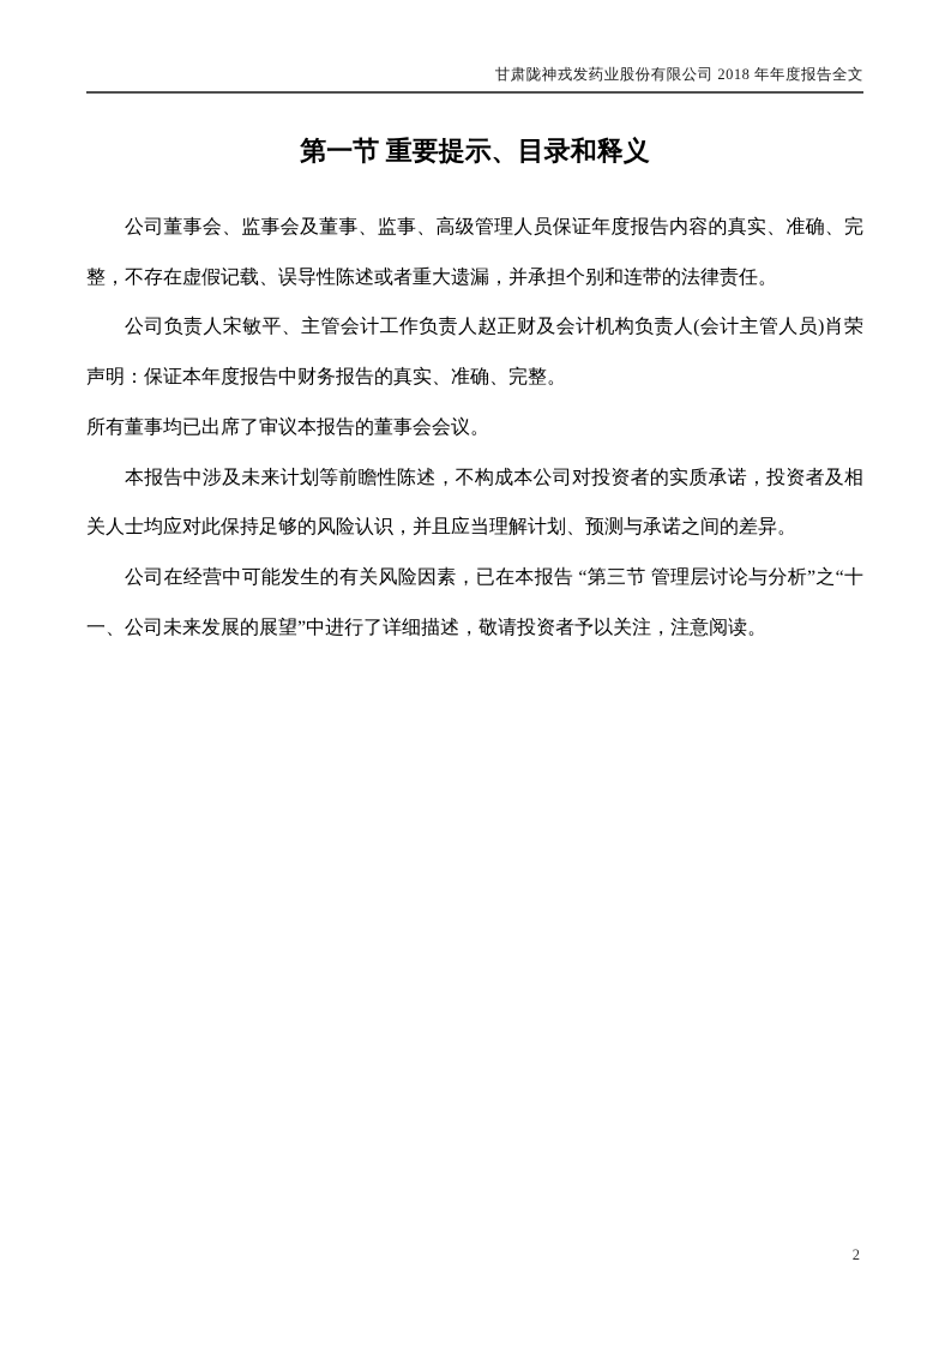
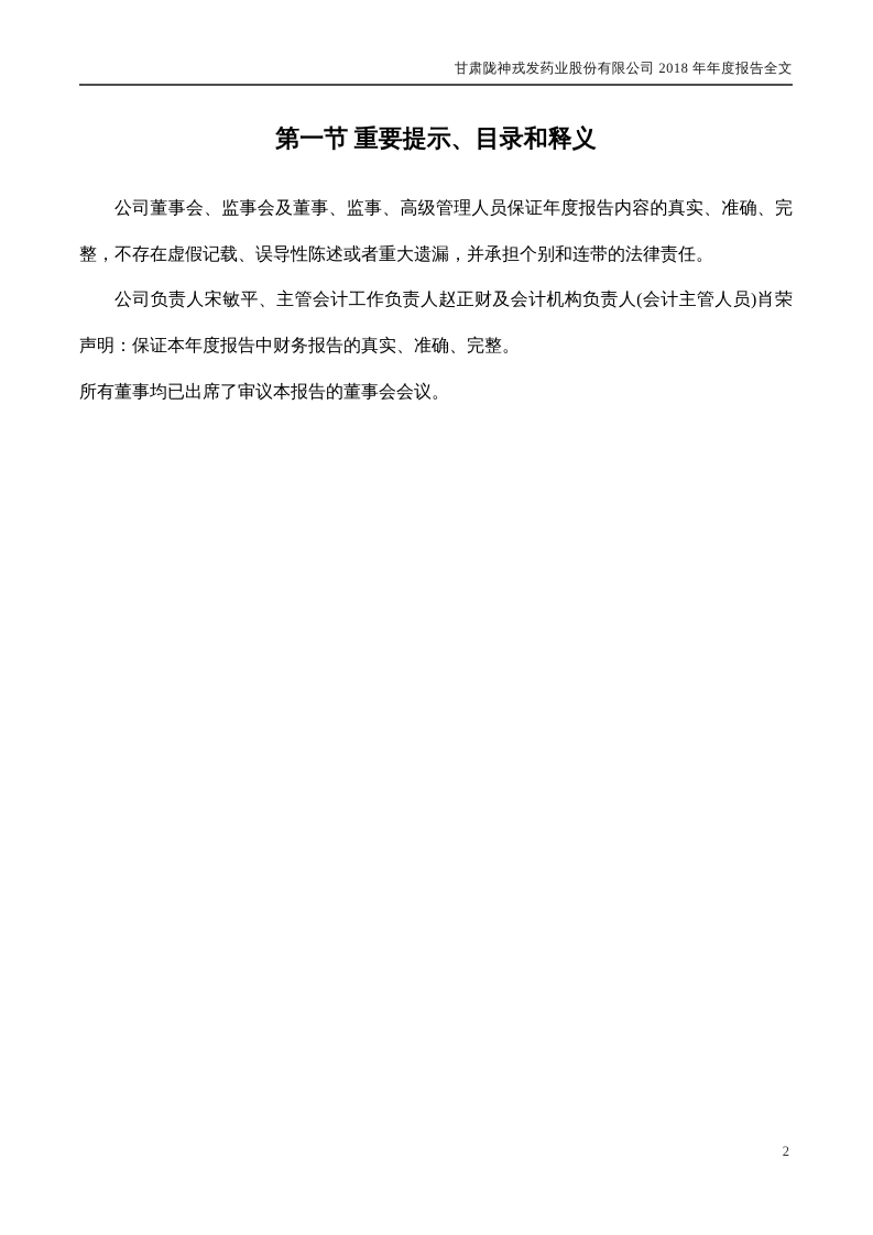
  甘肃陇神戎发药业股份有限公司 2018 年年度报告全文
  第一节 重要提示、目录和释义
  公司董事会、监事会及董事、监事、高级管理人员保证年度报告内容的真实、准确、完整，不存在虚假记载、误导性陈述或者重大遗漏，并承担个别和连带的法律责任。
  公司负责人宋敏平、主管会计工作负责人赵正财及会计机构负责人(会计主管人员)肖荣声明：保证本年度报告中财务报告的真实、准确、完整。
  所有董事均已出席了审议本报告的董事会会议。
- 本报告中涉及未来计划等前瞻性陈述，不构成本公司对投资者的实质承诺，投资者及相关人士均应对此保持足够的风险认识，并且应当理解计划、预测与承诺之间的差异。
- 公司在经营中可能发生的有关风险因素，已在本报告 “第三节 管理层讨论与分析”之“十一、公司未来发展的展望”中进行了详细描述，敬请投资者予以关注，注意阅读。
  2
